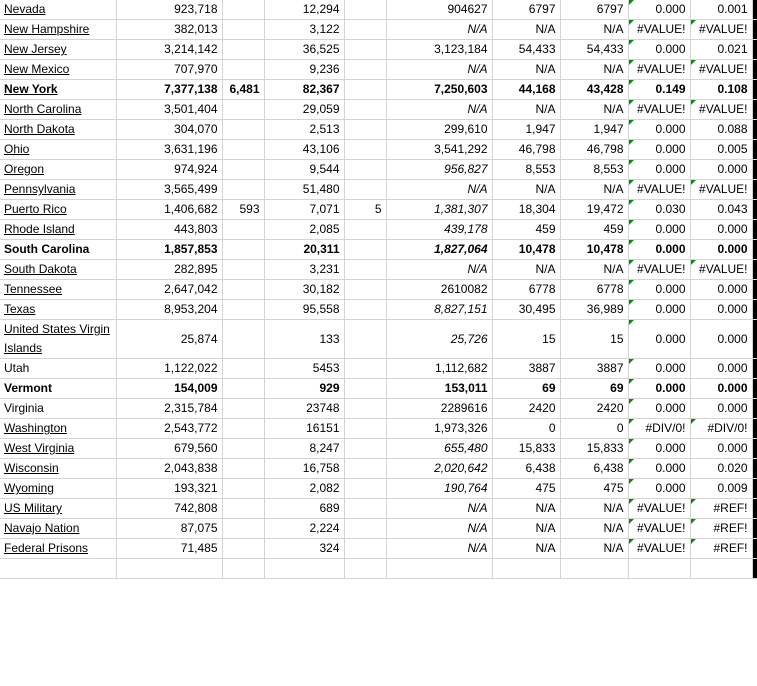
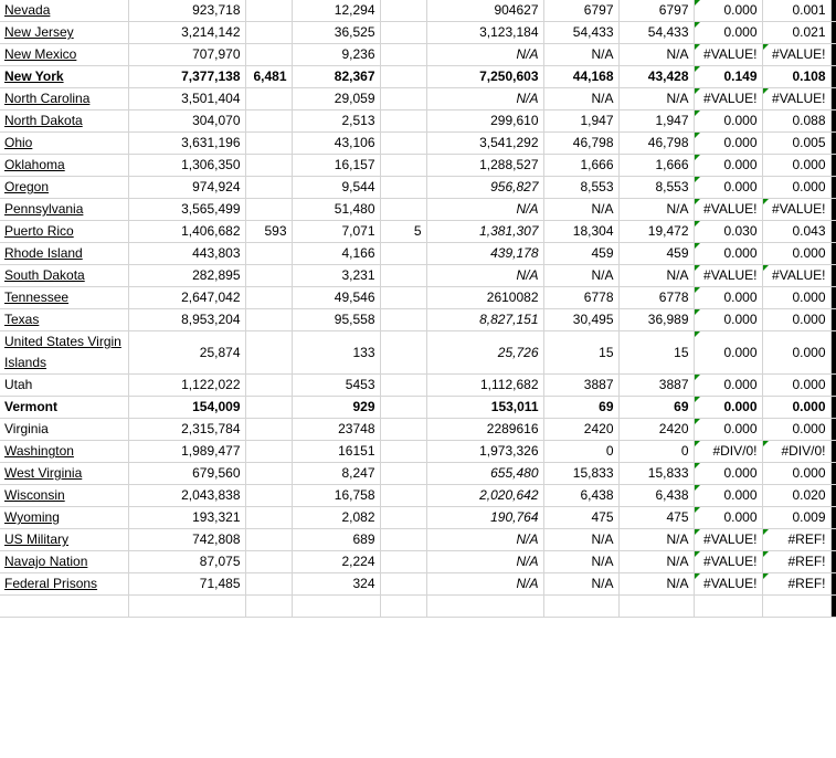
  Nevada	923,718		12,294		904627	6797	6797	0.000	0.001
- New Hampshire	382,013		3,122		N/A	N/A	N/A	#VALUE!	#VALUE!
  New Jersey	3,214,142		36,525		3,123,184	54,433	54,433	0.000	0.021
  New Mexico	707,970		9,236		N/A	N/A	N/A	#VALUE!	#VALUE!
  New York	7,377,138	6,481	82,367		7,250,603	44,168	43,428	0.149	0.108
  North Carolina	3,501,404		29,059		N/A	N/A	N/A	#VALUE!	#VALUE!
  North Dakota	304,070		2,513		299,610	1,947	1,947	0.000	0.088
  Ohio	3,631,196		43,106		3,541,292	46,798	46,798	0.000	0.005
+ Oklahoma	1,306,350		16,157		1,288,527	1,666	1,666	0.000	0.000
  Oregon	974,924		9,544		956,827	8,553	8,553	0.000	0.000
  Pennsylvania	3,565,499		51,480		N/A	N/A	N/A	#VALUE!	#VALUE!
  Puerto Rico	1,406,682	593	7,071	5	1,381,307	18,304	19,472	0.030	0.043
- Rhode Island	443,803		2,085		439,178	459	459	0.000	0.000
+ Rhode Island	443,803		4,166		439,178	459	459	0.000	0.000
- South Carolina	1,857,853		20,311		1,827,064	10,478	10,478	0.000	0.000
  South Dakota	282,895		3,231		N/A	N/A	N/A	#VALUE!	#VALUE!
- Tennessee	2,647,042		30,182		2610082	6778	6778	0.000	0.000
+ Tennessee	2,647,042		49,546		2610082	6778	6778	0.000	0.000
  Texas	8,953,204		95,558		8,827,151	30,495	36,989	0.000	0.000
  United States Virgin Islands	25,874		133		25,726	15	15	0.000	0.000
  Utah	1,122,022		5453		1,112,682	3887	3887	0.000	0.000
  Vermont	154,009		929		153,011	69	69	0.000	0.000
  Virginia	2,315,784		23748		2289616	2420	2420	0.000	0.000
- Washington	2,543,772		16151		1,973,326	0	0	#DIV/0!	#DIV/0!
+ Washington	1,989,477		16151		1,973,326	0	0	#DIV/0!	#DIV/0!
  West Virginia	679,560		8,247		655,480	15,833	15,833	0.000	0.000
  Wisconsin	2,043,838		16,758		2,020,642	6,438	6,438	0.000	0.020
  Wyoming	193,321		2,082		190,764	475	475	0.000	0.009
  US Military	742,808		689		N/A	N/A	N/A	#VALUE!	#REF!
  Navajo Nation	87,075		2,224		N/A	N/A	N/A	#VALUE!	#REF!
  Federal Prisons	71,485		324		N/A	N/A	N/A	#VALUE!	#REF!
